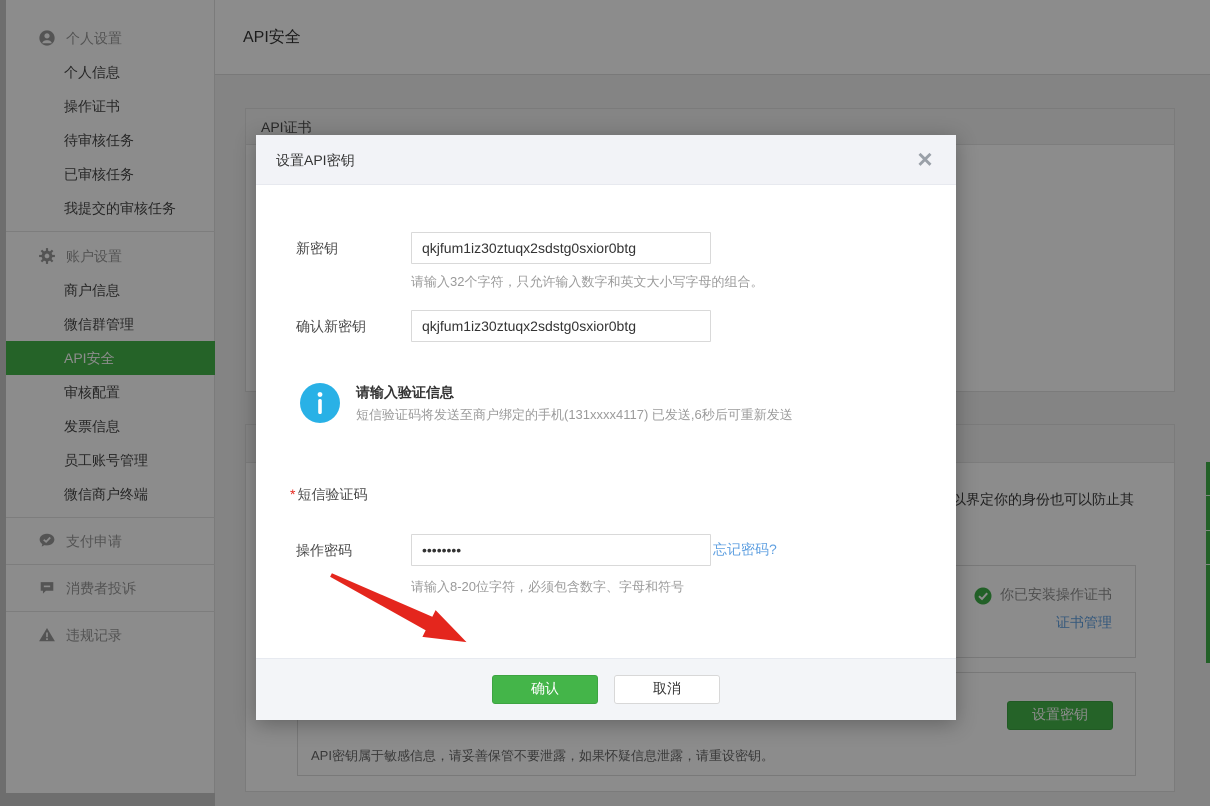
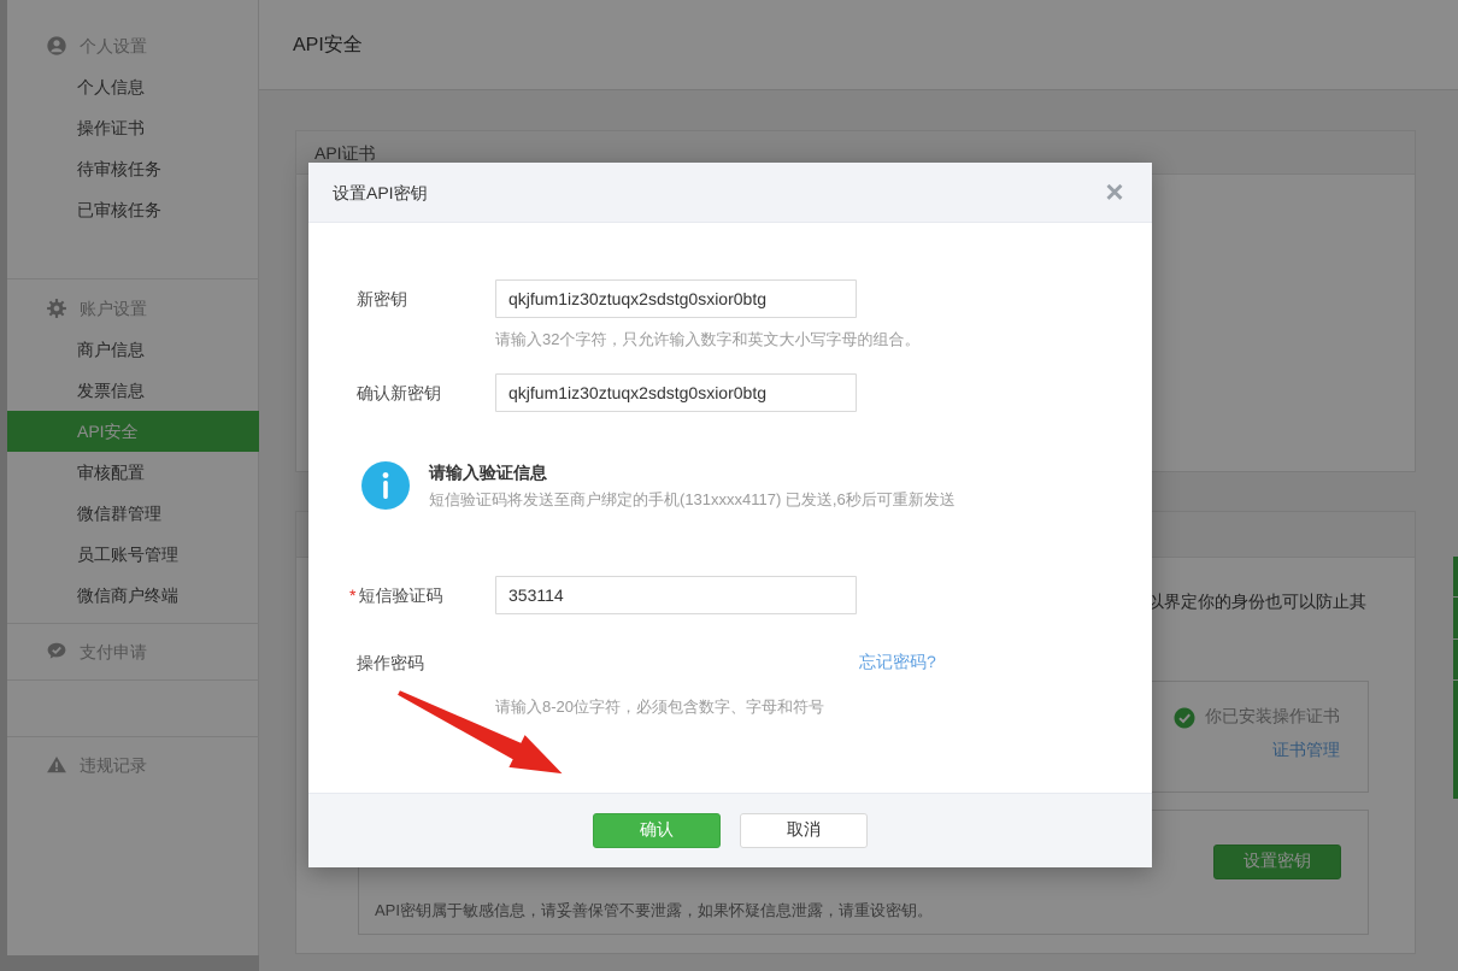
  个人设置
  个人信息
  操作证书
  待审核任务
  已审核任务
- 我提交的审核任务
  账户设置
  商户信息
- 微信群管理
+ 发票信息
  API安全
  审核配置
- 发票信息
+ 微信群管理
  员工账号管理
  微信商户终端
  支付申请
- 消费者投诉
  违规记录
  API安全
  API证书
  以界定你的身份也可以防止其
  你已安装操作证书
  证书管理
  设置密钥
  API密钥属于敏感信息，请妥善保管不要泄露，如果怀疑信息泄露，请重设密钥。
  设置API密钥
  ×
  新密钥
  qkjfum1iz30ztuqx2sdstg0sxior0btg
  请输入32个字符，只允许输入数字和英文大小写字母的组合。
  确认新密钥
  qkjfum1iz30ztuqx2sdstg0sxior0btg
  请输入验证信息
  短信验证码将发送至商户绑定的手机(131xxxx4117) 已发送,6秒后可重新发送
  * 短信验证码
+ 353114
  操作密码
- ••••••••
  忘记密码?
  请输入8-20位字符，必须包含数字、字母和符号
  确认
  取消
